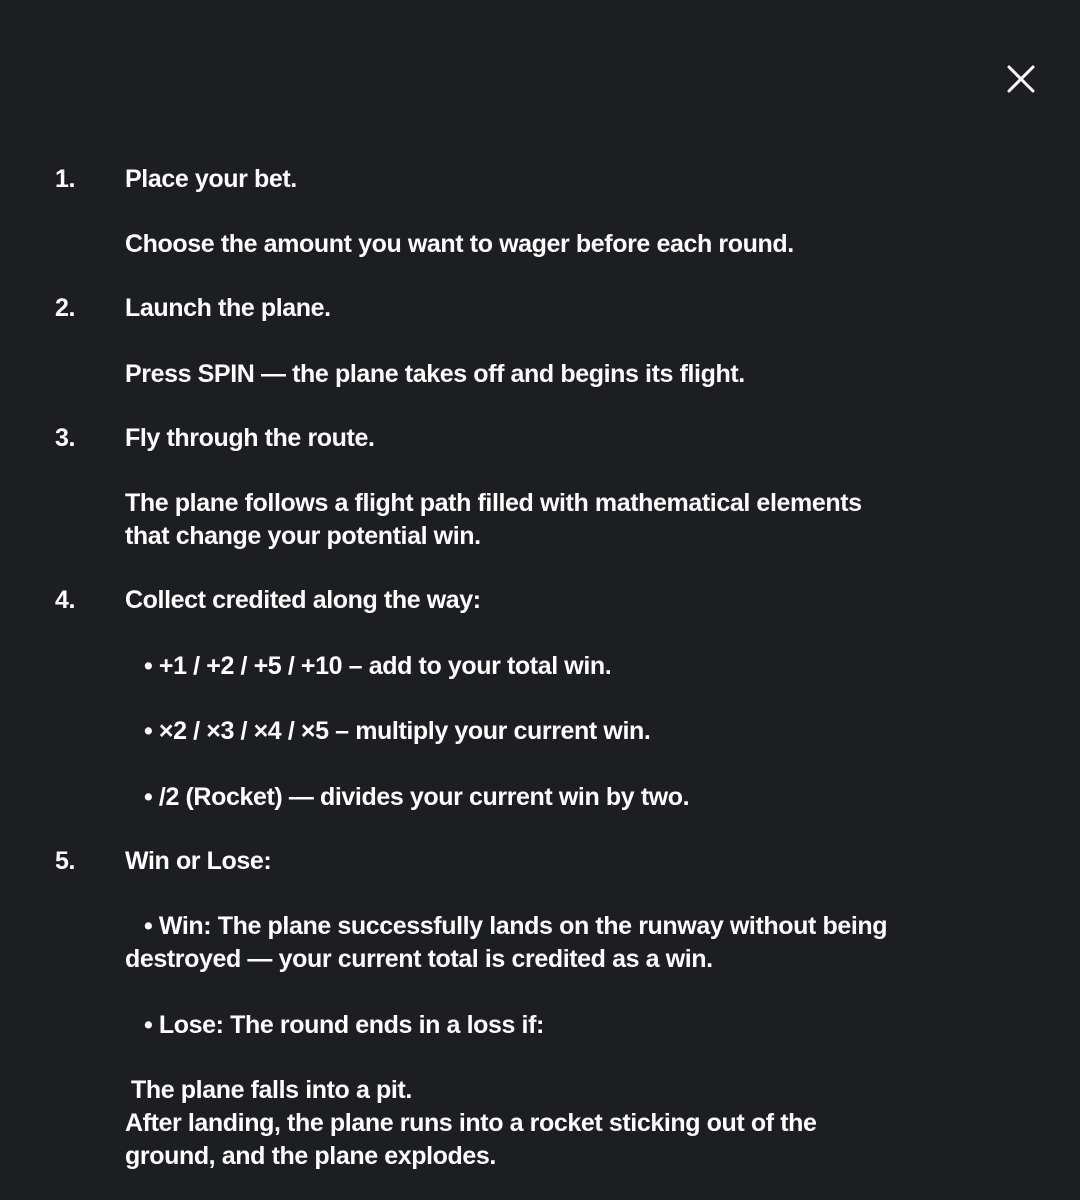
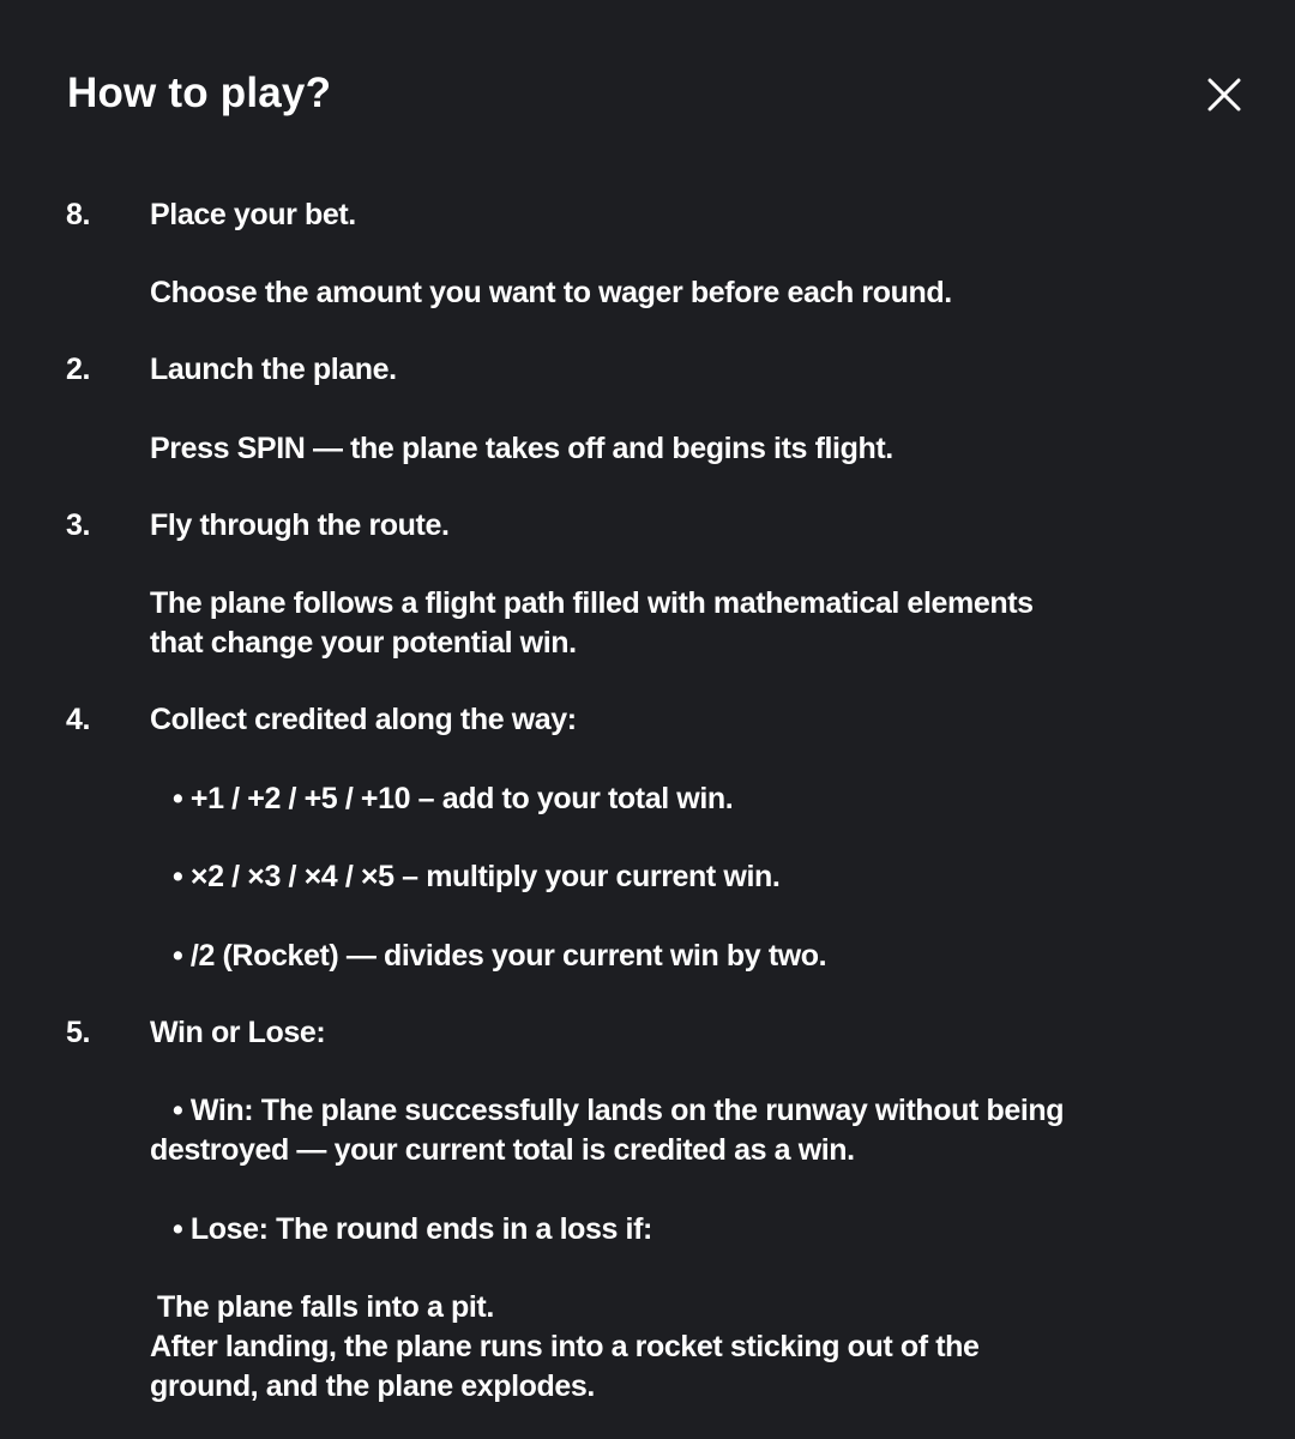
+ How to play?
- 1.
+ 8.
  Place your bet.
  Choose the amount you want to wager before each round.
  2.
  Launch the plane.
  Press SPIN — the plane takes off and begins its flight.
  3.
  Fly through the route.
  The plane follows a flight path filled with mathematical elements
  that change your potential win.
  4.
  Collect credited along the way:
  • +1 / +2 / +5 / +10 – add to your total win.
  • ×2 / ×3 / ×4 / ×5 – multiply your current win.
  • /2 (Rocket) — divides your current win by two.
  5.
  Win or Lose:
  • Win: The plane successfully lands on the runway without being
  destroyed — your current total is credited as a win.
  • Lose: The round ends in a loss if:
  The plane falls into a pit.
  After landing, the plane runs into a rocket sticking out of the
  ground, and the plane explodes.
